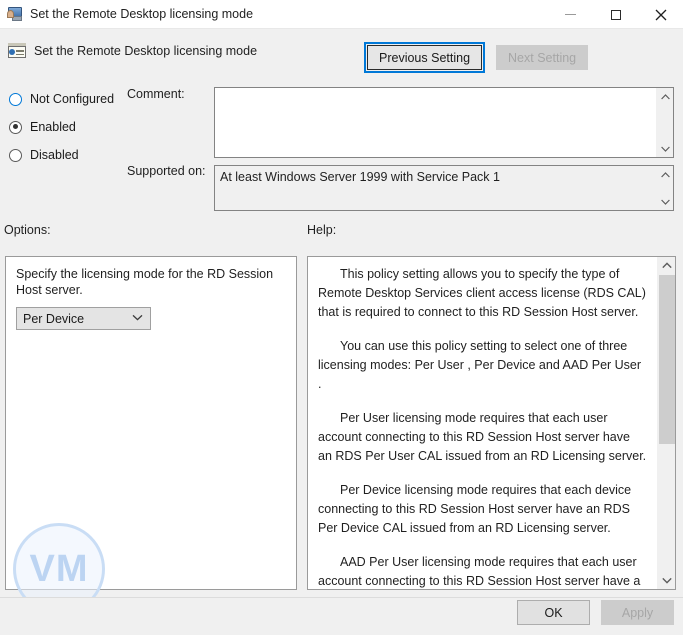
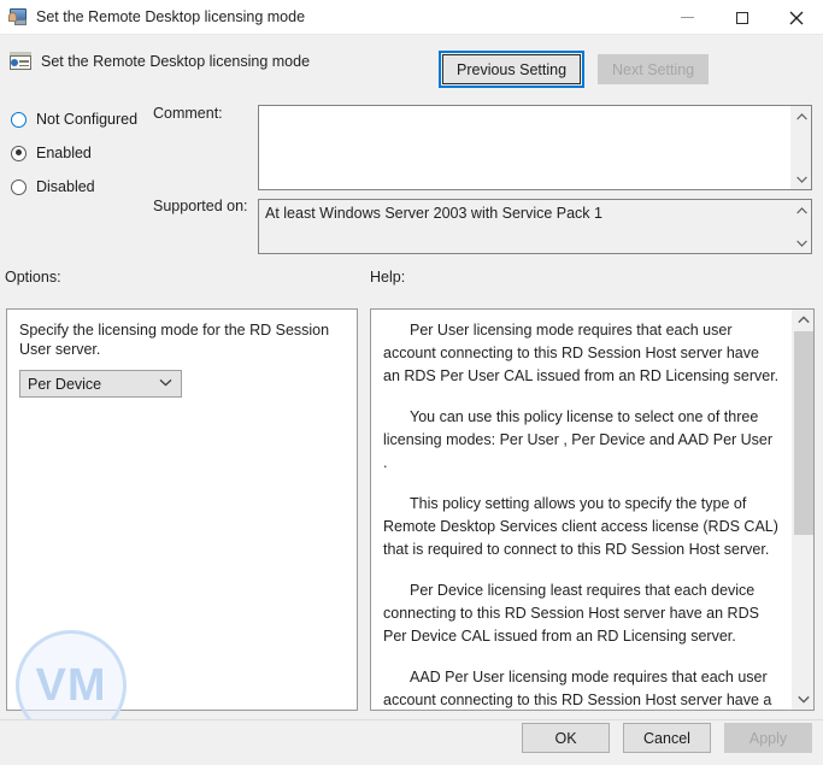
  Set the Remote Desktop licensing mode
  Set the Remote Desktop licensing mode
  Previous Setting
  Next Setting
  Not Configured
  Enabled
  Disabled
  Comment:
  Supported on:
- At least Windows Server 1999 with Service Pack 1
+ At least Windows Server 2003 with Service Pack 1
  Options:
  Help:
- Specify the licensing mode for the RD Session Host server.
+ Specify the licensing mode for the RD Session User server.
  Per Device
- This policy setting allows you to specify the type of Remote Desktop Services client access license (RDS CAL) that is required to connect to this RD Session Host server.
+ Per User licensing mode requires that each user account connecting to this RD Session Host server have an RDS Per User CAL issued from an RD Licensing server.
- You can use this policy setting to select one of three licensing modes: Per User , Per Device and AAD Per User .
+ You can use this policy license to select one of three licensing modes: Per User , Per Device and AAD Per User .
- Per User licensing mode requires that each user account connecting to this RD Session Host server have an RDS Per User CAL issued from an RD Licensing server.
+ This policy setting allows you to specify the type of Remote Desktop Services client access license (RDS CAL) that is required to connect to this RD Session Host server.
- Per Device licensing mode requires that each device connecting to this RD Session Host server have an RDS Per Device CAL issued from an RD Licensing server.
+ Per Device licensing least requires that each device connecting to this RD Session Host server have an RDS Per Device CAL issued from an RD Licensing server.
  VM
  OK
+ Cancel
  Apply
